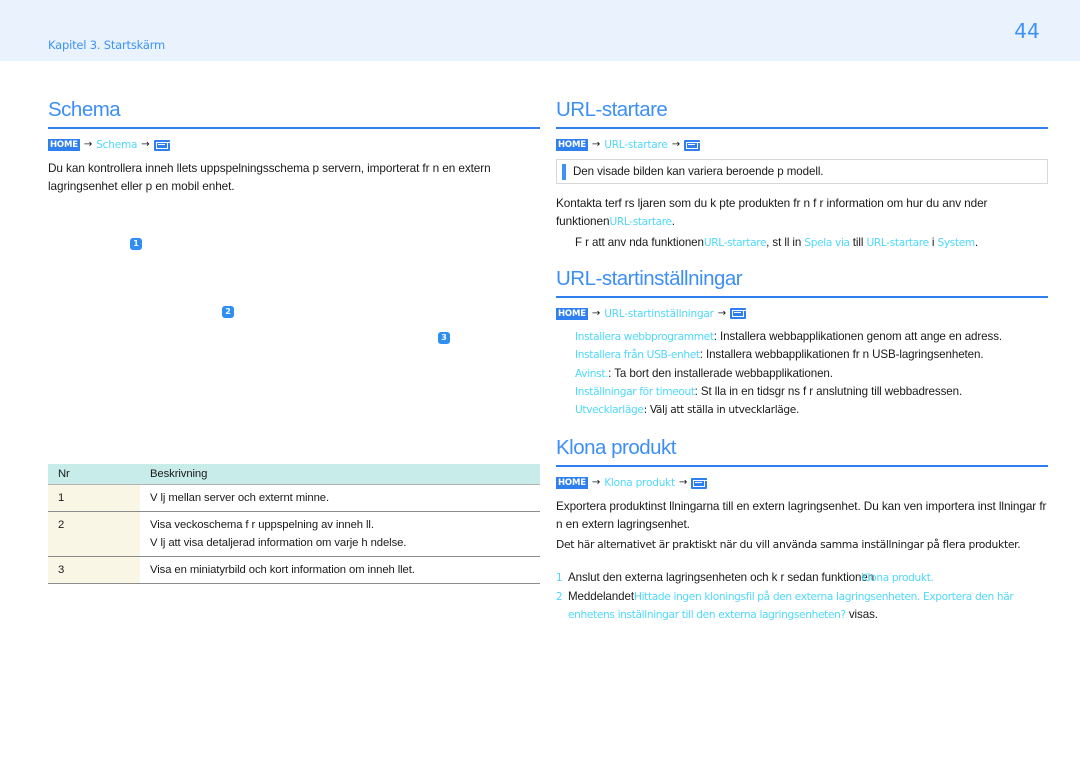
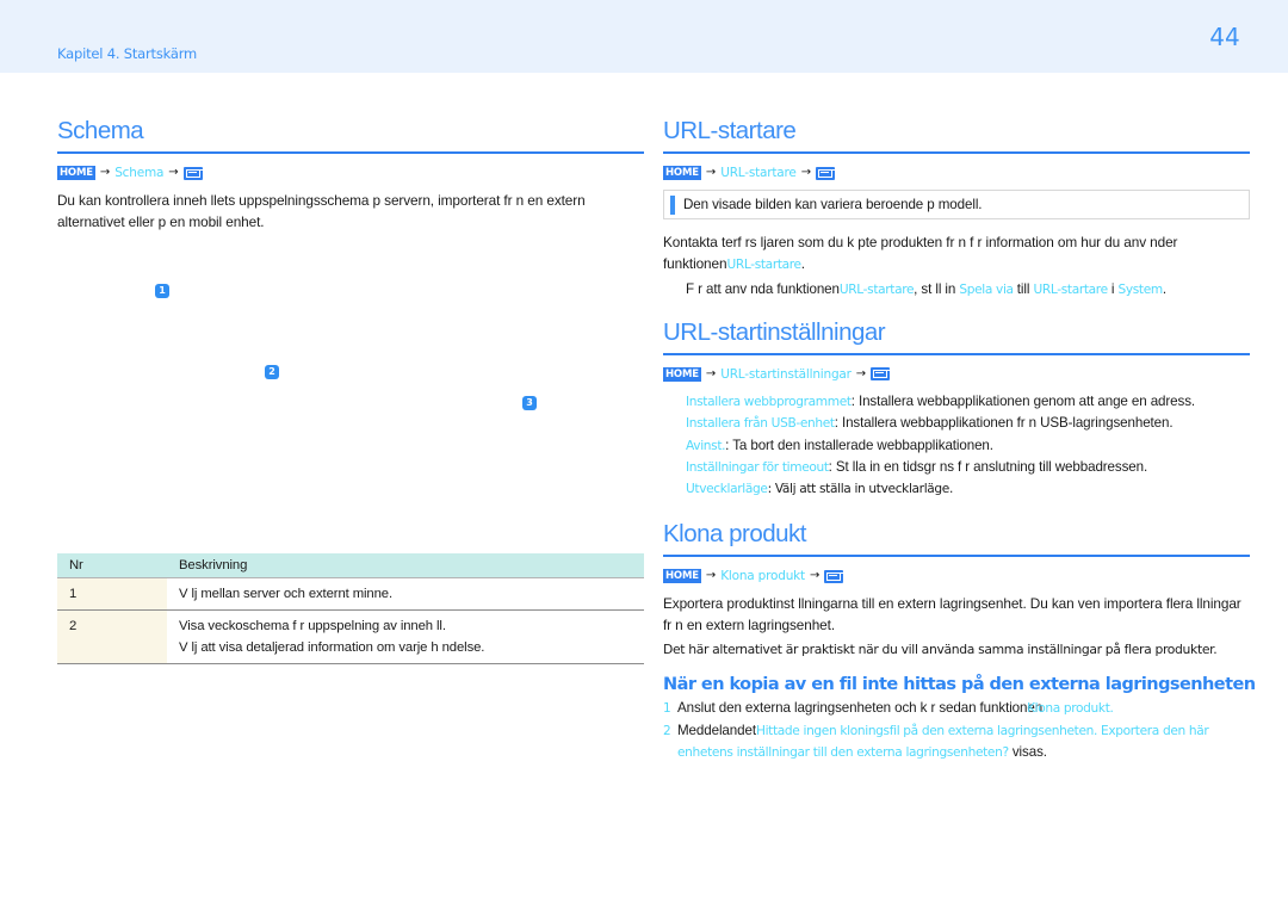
- Kapitel 3. Startskärm
+ Kapitel 4. Startskärm
  44
  Schema
  HOME
  →
  Schema
  →
- Du kan kontrollera inneh llets uppspelningsschema p servern, importerat fr n en extern lagringsenhet eller p en mobil enhet.
+ Du kan kontrollera inneh llets uppspelningsschema p servern, importerat fr n en extern alternativet eller p en mobil enhet.
  1
  2
  3
  Nr	Beskrivning
  1	V lj mellan server och externt minne.
  2	Visa veckoschema f r uppspelning av inneh ll. V lj att visa detaljerad information om varje h ndelse.
- 3	Visa en miniatyrbild och kort information om inneh llet.
  URL-startare
  HOME
  →
  URL-startare
  →
  Den visade bilden kan variera beroende p modell.
  Kontakta terf rs ljaren som du k pte produkten fr n f r information om hur du anv nder funktionenURL-startare.
  F r att anv nda funktionenURL-startare, st ll in Spela via till URL-startare i System.
  URL-startinställningar
  HOME
  →
  URL-startinställningar
  →
  Installera webbprogrammet: Installera webbapplikationen genom att ange en adress.
  Installera från USB-enhet: Installera webbapplikationen fr n USB-lagringsenheten.
  Avinst.: Ta bort den installerade webbapplikationen.
  Inställningar för timeout: St lla in en tidsgr ns f r anslutning till webbadressen.
  Utvecklarläge: Välj att ställa in utvecklarläge.
  Klona produkt
  HOME
  →
  Klona produkt
  →
- Exportera produktinst llningarna till en extern lagringsenhet. Du kan ven importera inst llningar fr n en extern lagringsenhet.
+ Exportera produktinst llningarna till en extern lagringsenhet. Du kan ven importera flera llningar fr n en extern lagringsenhet.
  Det här alternativet är praktiskt när du vill använda samma inställningar på flera produkter.
+ När en kopia av en fil inte hittas på den externa lagringsenheten
  1
  Anslut den externa lagringsenheten och k r sedan funktionenKlona produkt.
  2
  MeddelandetHittade ingen kloningsfil på den externa lagringsenheten. Exportera den här enhetens inställningar till den externa lagringsenheten? visas.
